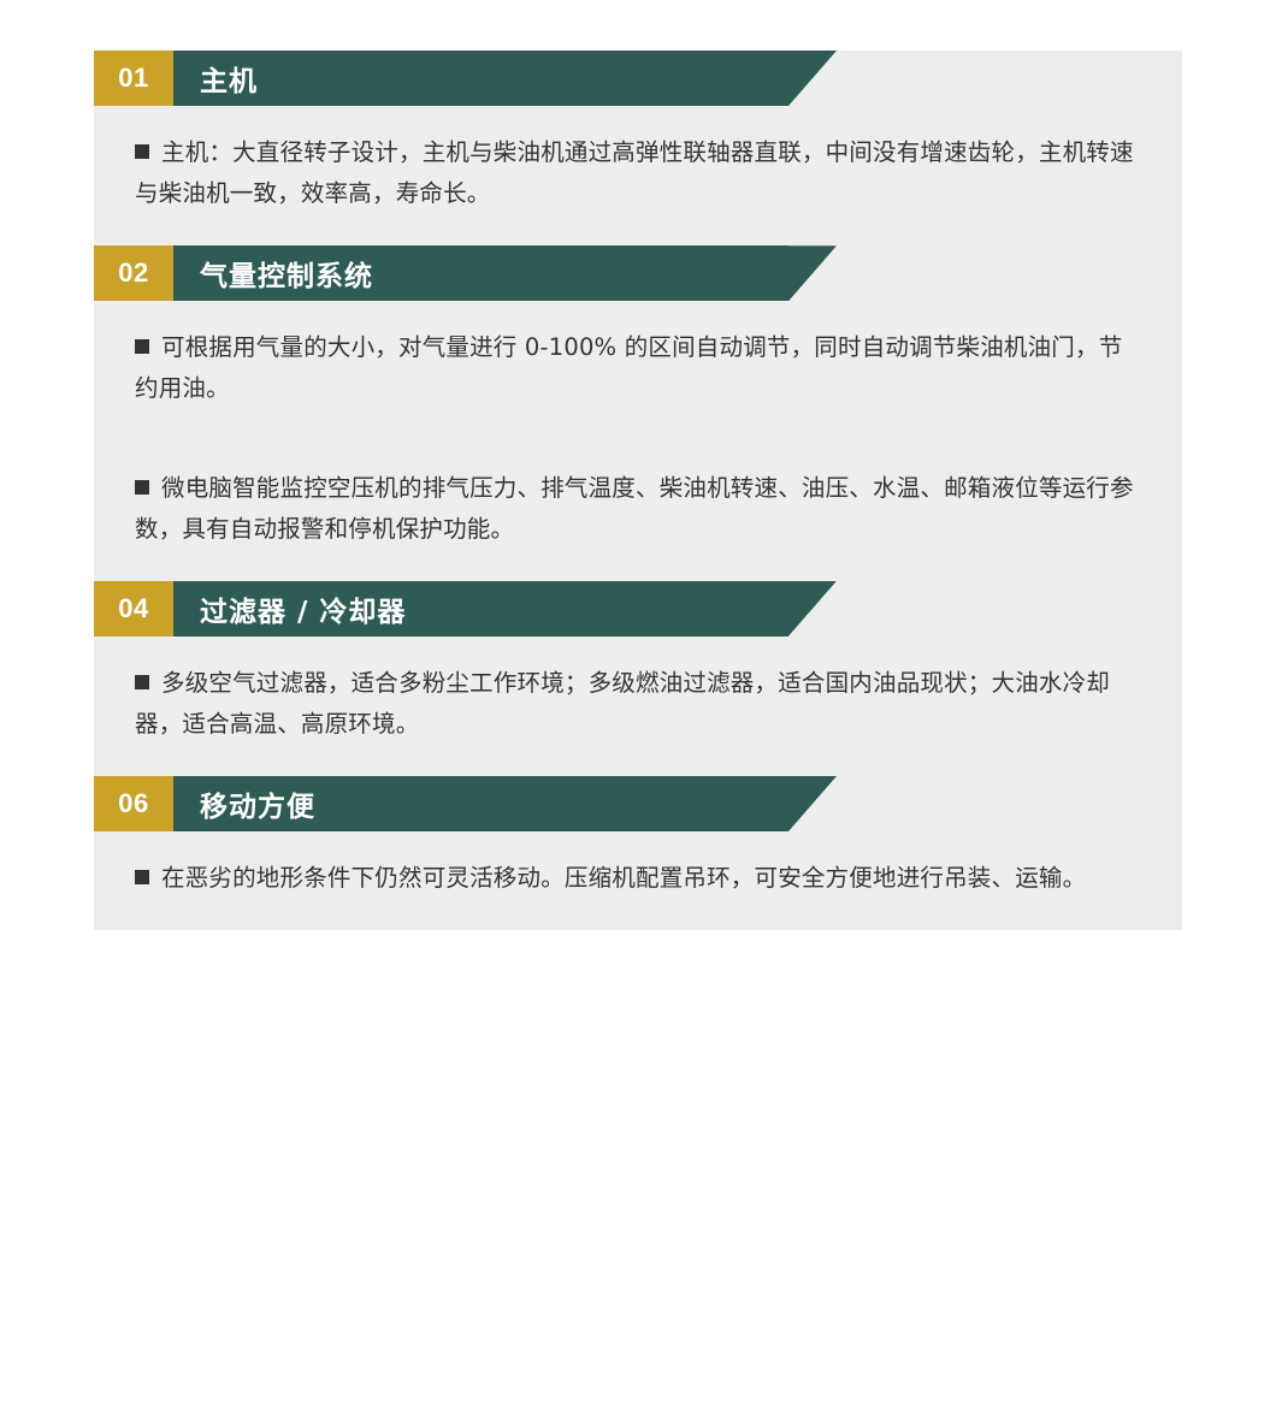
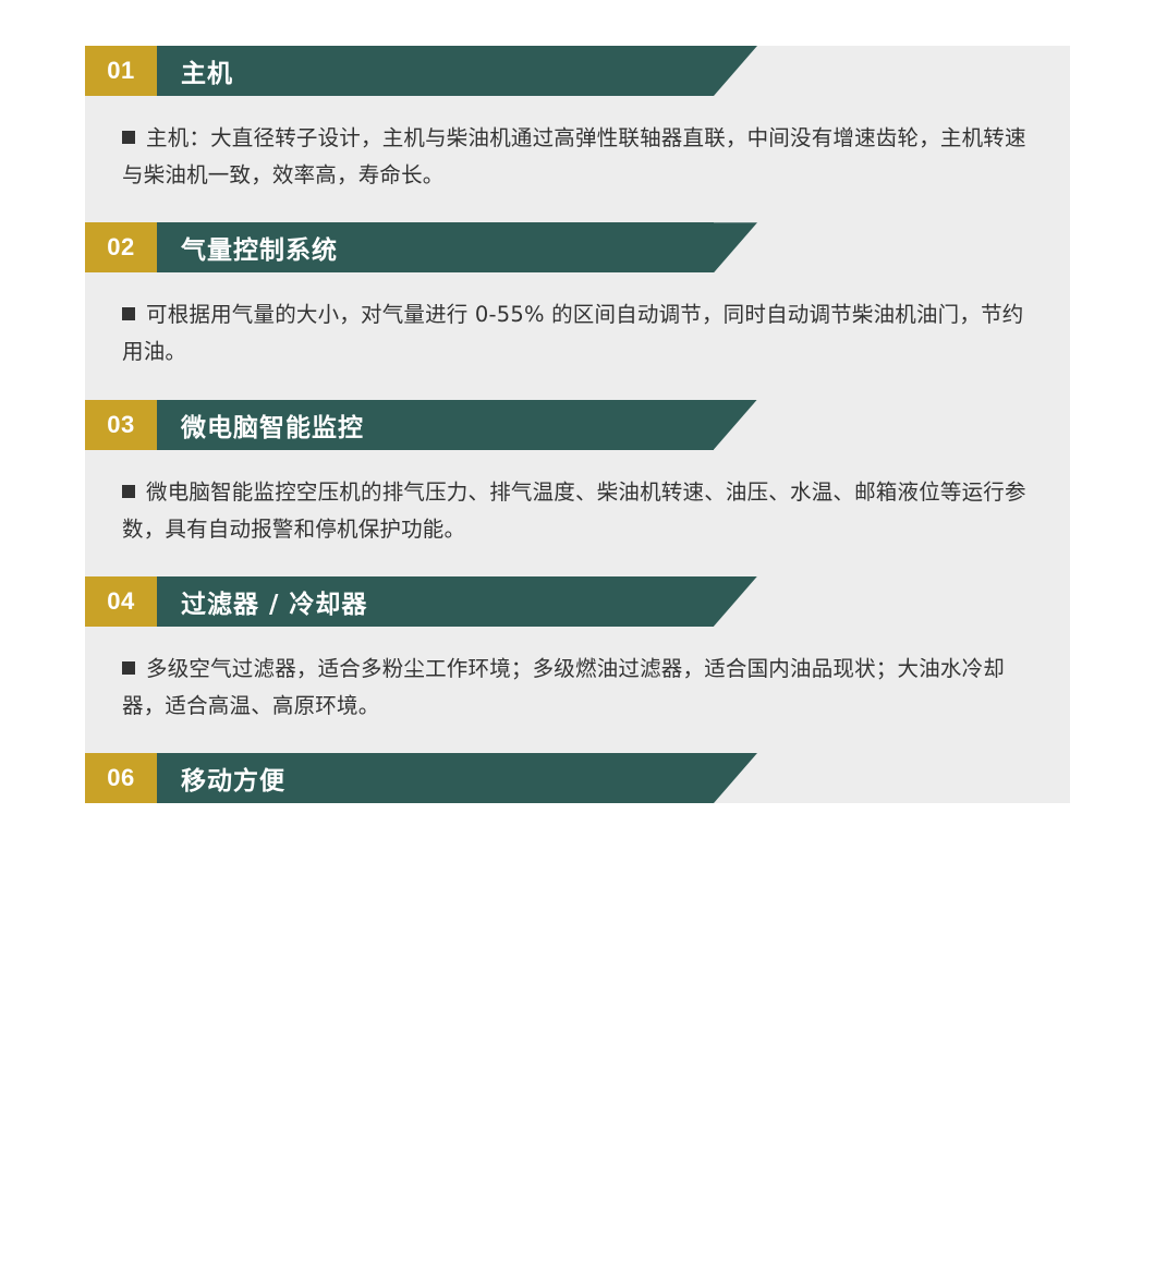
  01
  主机
  主机：大直径转子设计，主机与柴油机通过高弹性联轴器直联，中间没有增速齿轮，主机转速与柴油机一致，效率高，寿命长。
  02
  气量控制系统
- 可根据用气量的大小，对气量进行 0-100% 的区间自动调节，同时自动调节柴油机油门，节约用油。
+ 可根据用气量的大小，对气量进行 0-55% 的区间自动调节，同时自动调节柴油机油门，节约用油。
+ 03
+ 微电脑智能监控
  微电脑智能监控空压机的排气压力、排气温度、柴油机转速、油压、水温、邮箱液位等运行参数，具有自动报警和停机保护功能。
  04
  过滤器 / 冷却器
  多级空气过滤器，适合多粉尘工作环境；多级燃油过滤器，适合国内油品现状；大油水冷却器，适合高温、高原环境。
  06
  移动方便
- 在恶劣的地形条件下仍然可灵活移动。压缩机配置吊环，可安全方便地进行吊装、运输。
